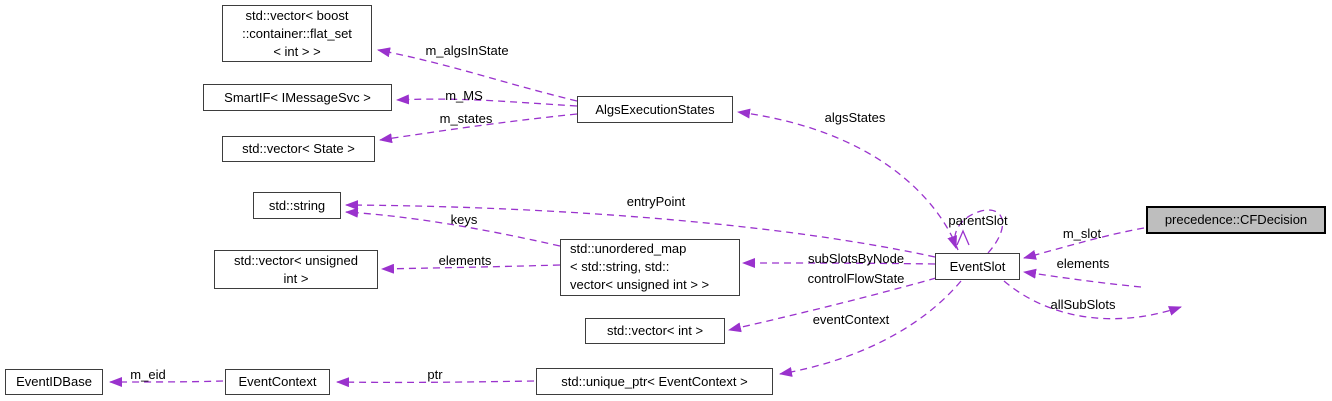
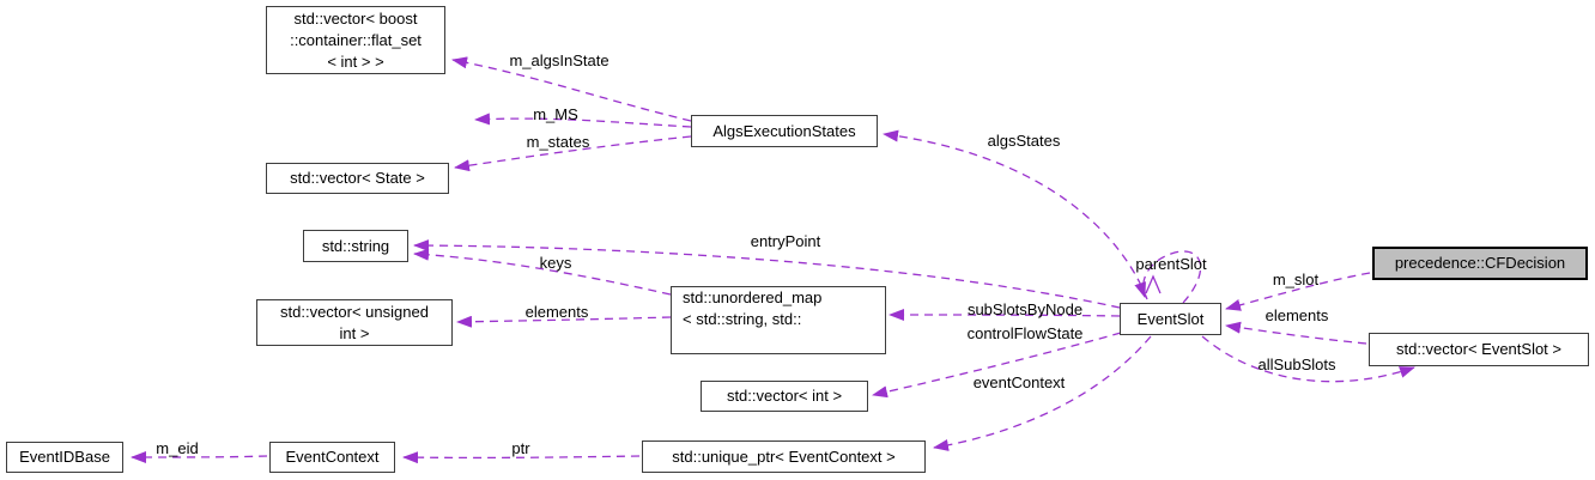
  std::vector< boost
  ::container::flat_set
  < int > >
- SmartIF< IMessageSvc >
  std::vector< State >
  AlgsExecutionStates
  std::string
  std::vector< unsigned
  int >
  std::unordered_map
  < std::string, std::
- vector< unsigned int > >
  EventSlot
  precedence::CFDecision
+ std::vector< EventSlot >
  std::vector< int >
  std::unique_ptr< EventContext >
  EventContext
  EventIDBase
  m_algsInState
  m_MS
  m_states
  algsStates
  entryPoint
  keys
  elements
  subSlotsByNode
  controlFlowState
  parentSlot
  m_slot
  elements
  allSubSlots
  eventContext
  ptr
  m_eid
